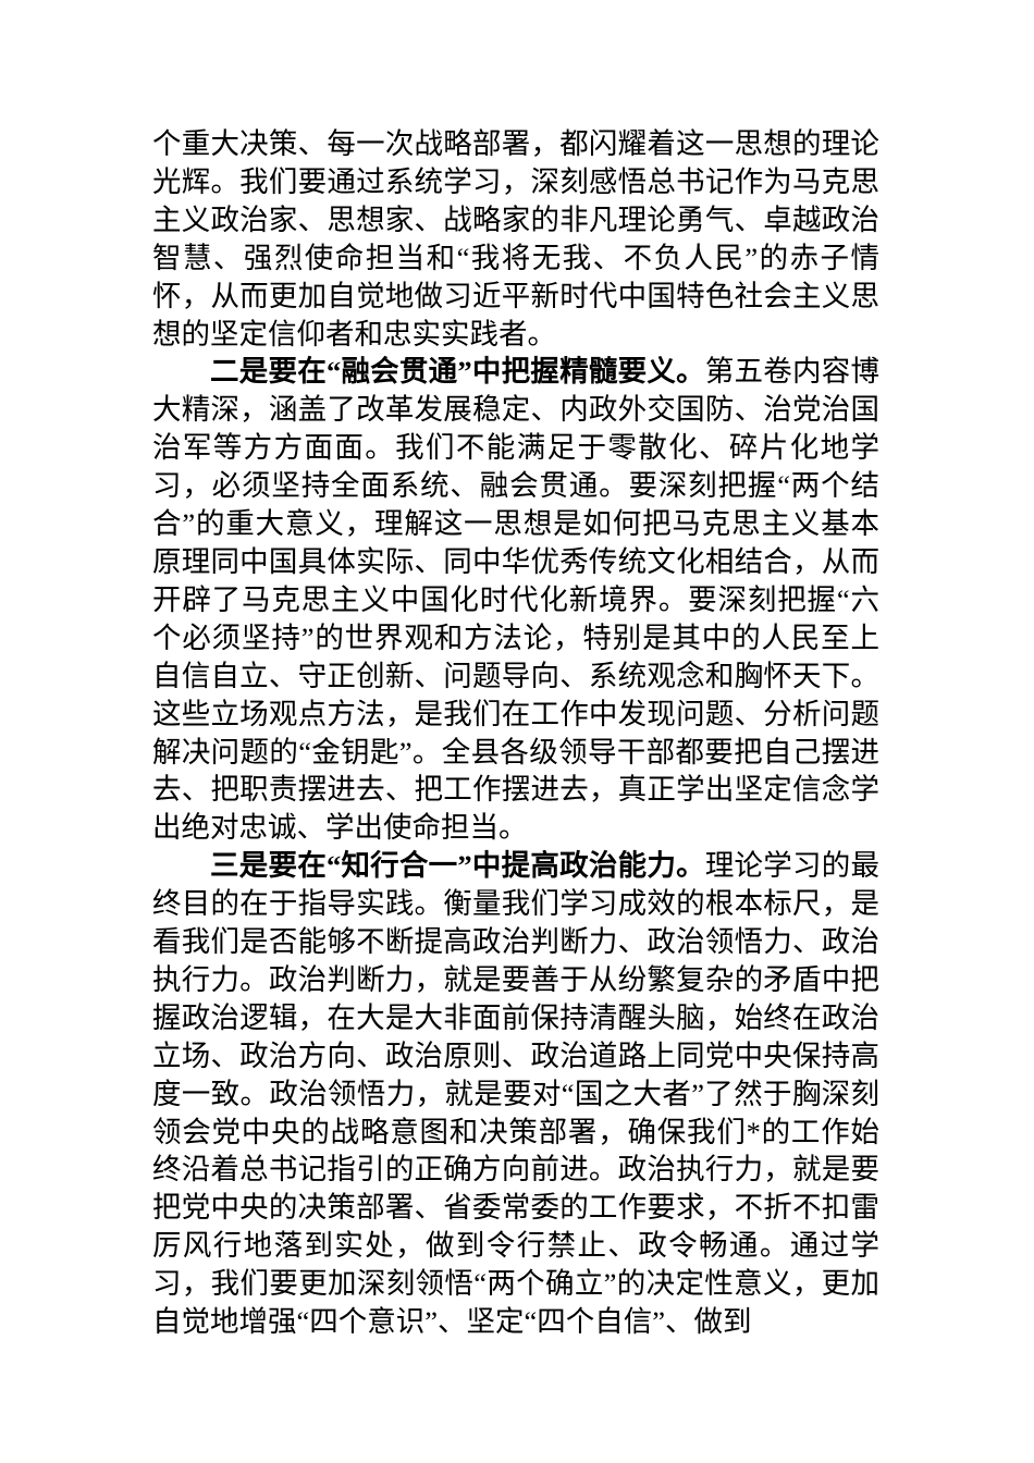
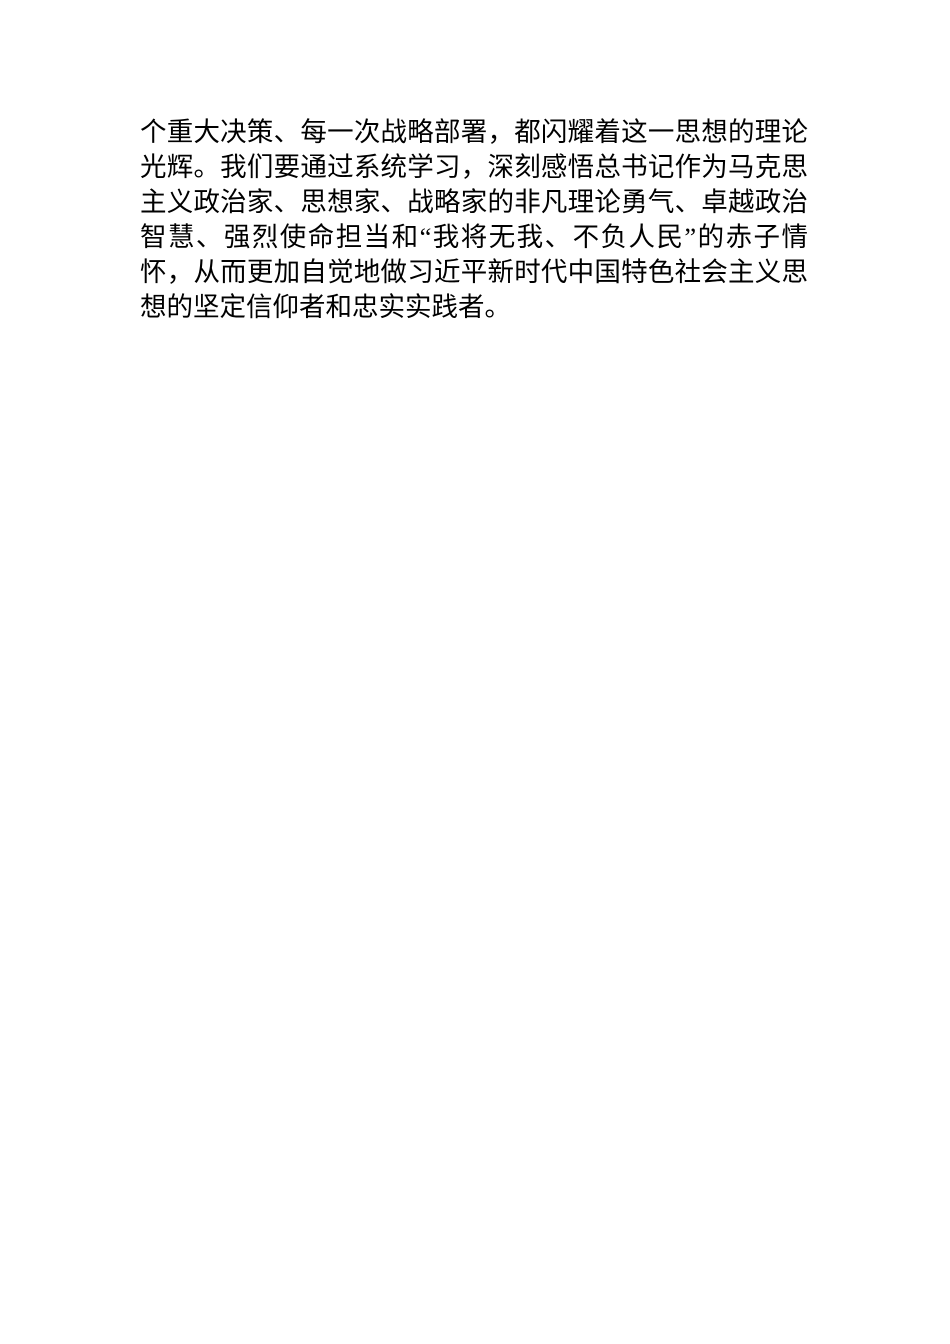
  个重大决策、每一次战略部署，都闪耀着这一思想的理论光辉。我们要通过系统学习，深刻感悟总书记作为马克思主义政治家、思想家、战略家的非凡理论勇气、卓越政治智慧、强烈使命担当和“我将无我、不负人民”的赤子情怀，从而更加自觉地做习近平新时代中国特色社会主义思想的坚定信仰者和忠实实践者。
- 二是要在“融会贯通”中把握精髓要义。第五卷内容博大精深，涵盖了改革发展稳定、内政外交国防、治党治国治军等方方面面。我们不能满足于零散化、碎片化地学习，必须坚持全面系统、融会贯通。要深刻把握“两个结合”的重大意义，理解这一思想是如何把马克思主义基本原理同中国具体实际、同中华优秀传统文化相结合，从而开辟了马克思主义中国化时代化新境界。要深刻把握“六个必须坚持”的世界观和方法论，特别是其中的人民至上自信自立、守正创新、问题导向、系统观念和胸怀天下。这些立场观点方法，是我们在工作中发现问题、分析问题解决问题的“金钥匙”。全县各级领导干部都要把自己摆进去、把职责摆进去、把工作摆进去，真正学出坚定信念学出绝对忠诚、学出使命担当。
- 三是要在“知行合一”中提高政治能力。理论学习的最终目的在于指导实践。衡量我们学习成效的根本标尺，是看我们是否能够不断提高政治判断力、政治领悟力、政治执行力。政治判断力，就是要善于从纷繁复杂的矛盾中把握政治逻辑，在大是大非面前保持清醒头脑，始终在政治立场、政治方向、政治原则、政治道路上同党中央保持高度一致。政治领悟力，就是要对“国之大者”了然于胸深刻领会党中央的战略意图和决策部署，确保我们*的工作始终沿着总书记指引的正确方向前进。政治执行力，就是要把党中央的决策部署、省委常委的工作要求，不折不扣雷厉风行地落到实处，做到令行禁止、政令畅通。通过学习，我们要更加深刻领悟“两个确立”的决定性意义，更加自觉地增强“四个意识”、坚定“四个自信”、做到
